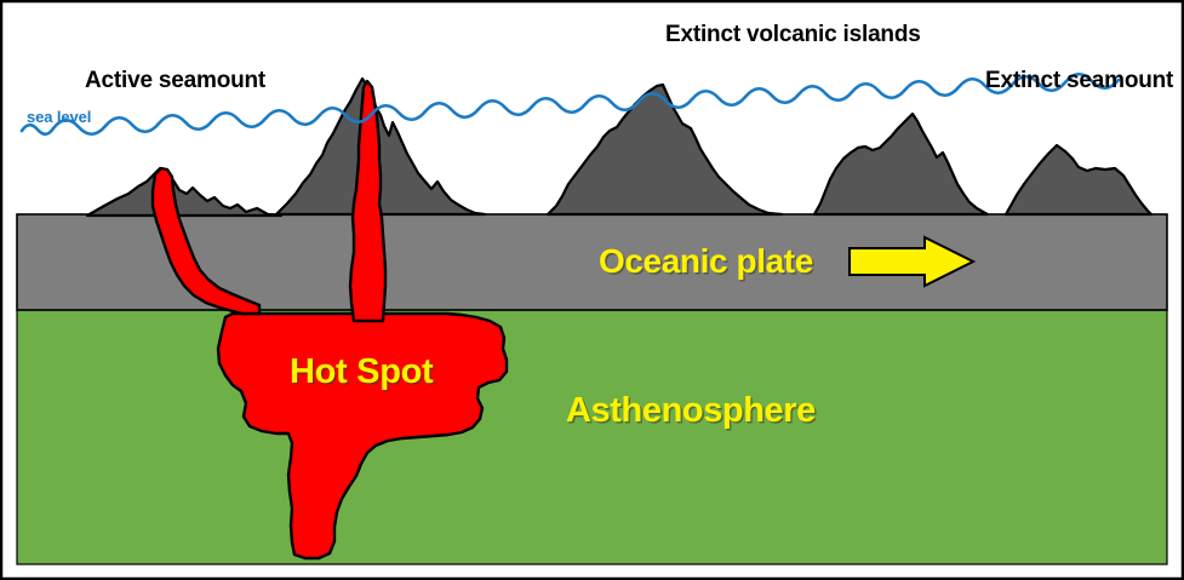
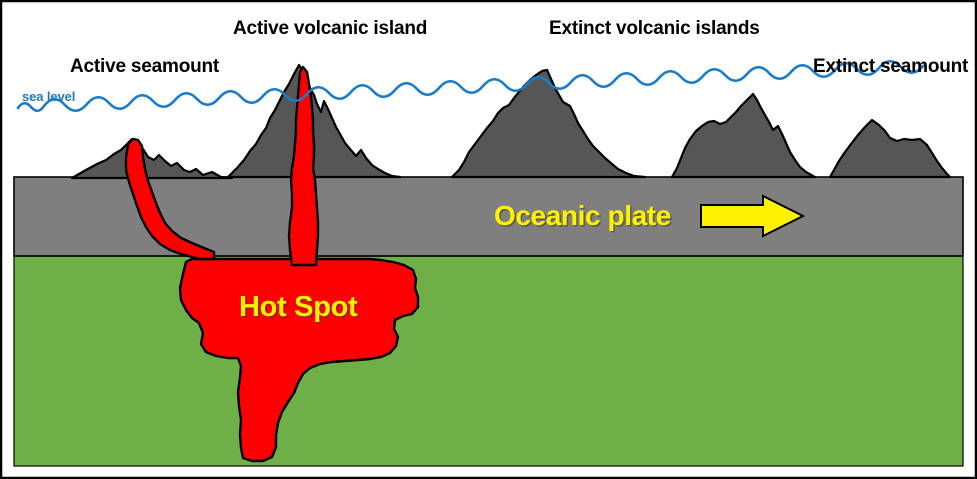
  Active seamount
+ Active volcanic island
  Extinct volcanic islands
  Extinct seamount
  sea level
  Oceanic plate
- Asthenosphere
  Hot Spot
